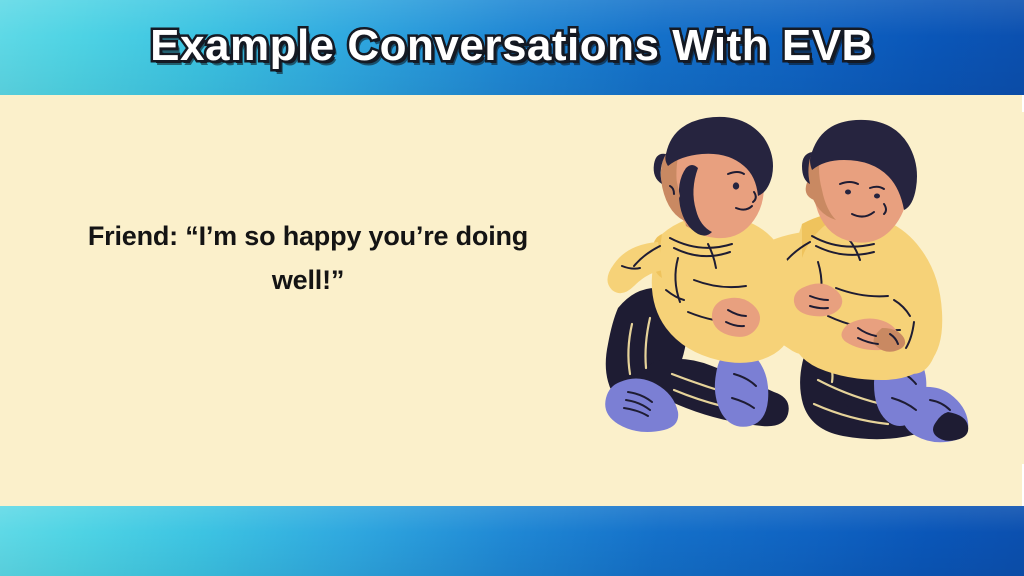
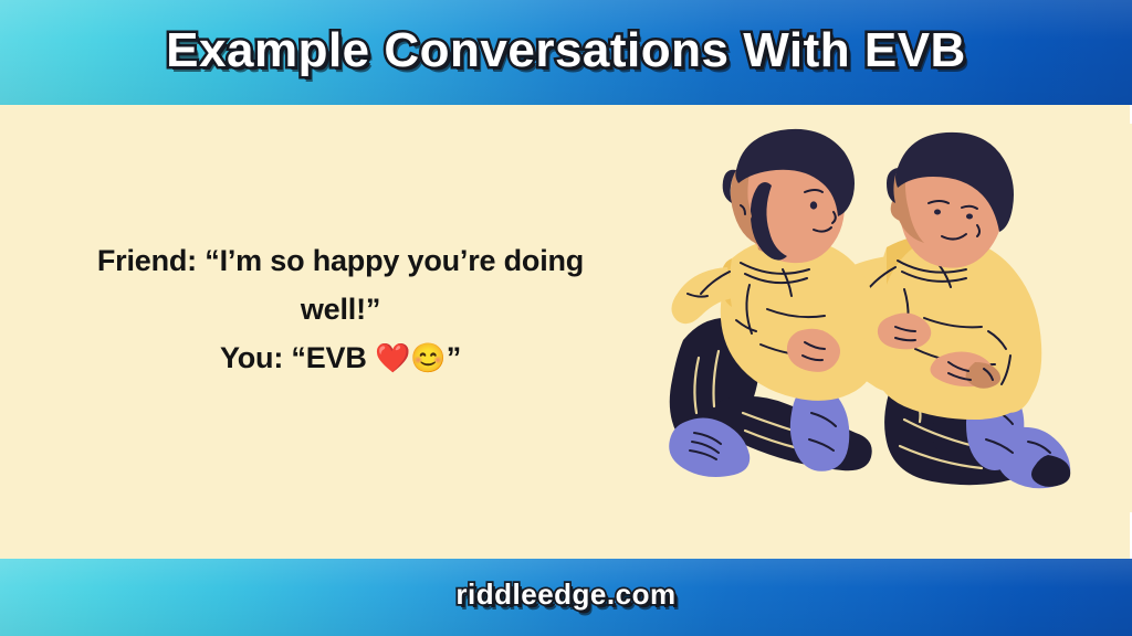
  Example Conversations With EVB
  Friend: “I’m so happy you’re doing
  well!”
+ You: “EVB ❤️😊”
+ riddleedge.com
